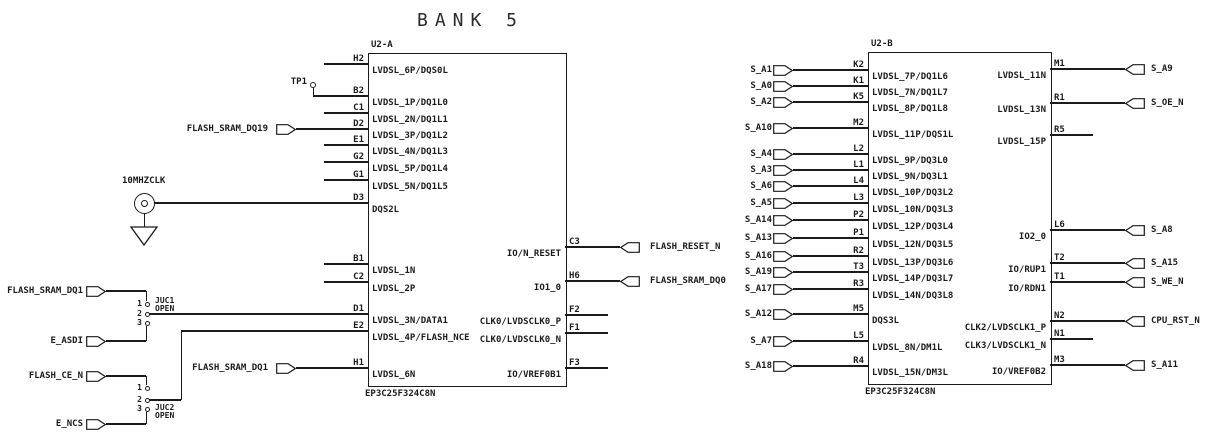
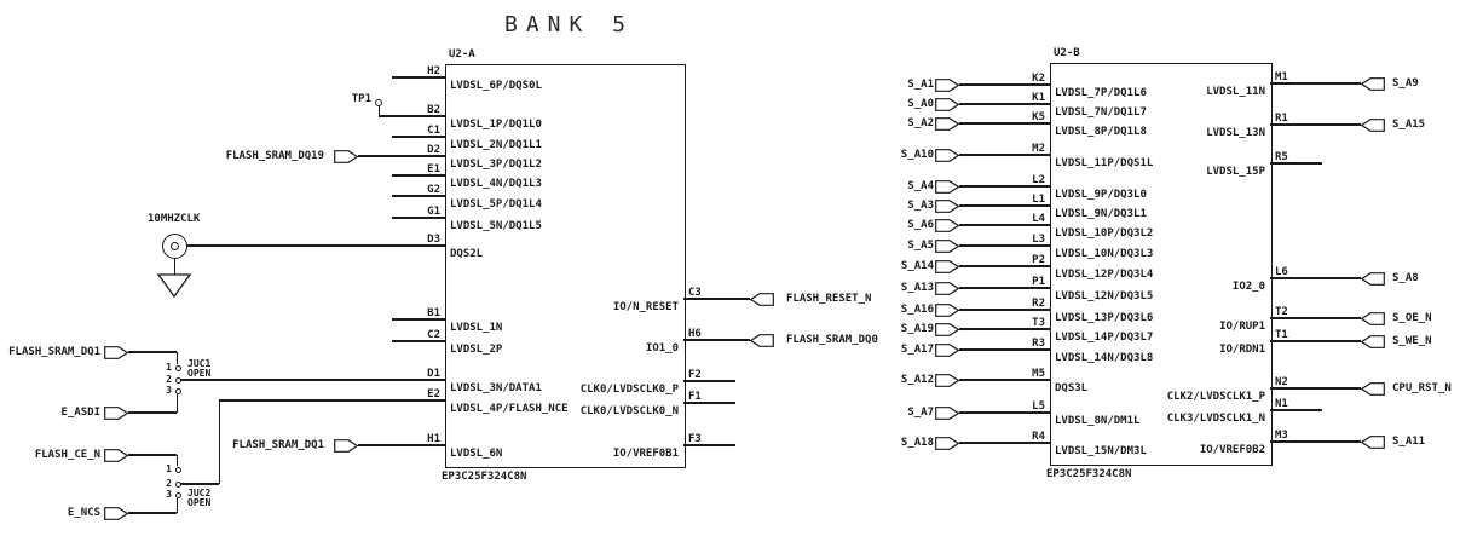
  BANK 5
  U2-A
  EP3C25F324C8N
  H2
  LVDSL_6P/DQS0L
  B2
  LVDSL_1P/DQ1L0
  C1
  LVDSL_2N/DQ1L1
  D2
  LVDSL_3P/DQ1L2
  FLASH_SRAM_DQ19
  E1
  LVDSL_4N/DQ1L3
  G2
  LVDSL_5P/DQ1L4
  G1
  LVDSL_5N/DQ1L5
  D3
  DQS2L
  B1
  LVDSL_1N
  C2
  LVDSL_2P
  D1
  LVDSL_3N/DATA1
  E2
  LVDSL_4P/FLASH_NCE
  H1
  LVDSL_6N
  FLASH_SRAM_DQ1
  C3
  IO/N_RESET
  FLASH_RESET_N
  H6
  IO1_0
  FLASH_SRAM_DQ0
  F2
  CLK0/LVDSCLK0_P
  F1
  CLK0/LVDSCLK0_N
  F3
  IO/VREF0B1
  U2-B
  EP3C25F324C8N
  K2
  LVDSL_7P/DQ1L6
  S_A1
  K1
  LVDSL_7N/DQ1L7
  S_A0
  K5
  LVDSL_8P/DQ1L8
  S_A2
  M2
  LVDSL_11P/DQS1L
  S_A10
  L2
  LVDSL_9P/DQ3L0
  S_A4
  L1
  LVDSL_9N/DQ3L1
  S_A3
  L4
  LVDSL_10P/DQ3L2
  S_A6
  L3
  LVDSL_10N/DQ3L3
  S_A5
  P2
  LVDSL_12P/DQ3L4
  S_A14
  P1
  LVDSL_12N/DQ3L5
  S_A13
  R2
  LVDSL_13P/DQ3L6
  S_A16
  T3
  LVDSL_14P/DQ3L7
  S_A19
  R3
  LVDSL_14N/DQ3L8
  S_A17
  M5
  DQS3L
  S_A12
  L5
  LVDSL_8N/DM1L
  S_A7
  R4
  LVDSL_15N/DM3L
  S_A18
  M1
  LVDSL_11N
  S_A9
  R1
  LVDSL_13N
- S_OE_N
+ S_A15
  R5
  LVDSL_15P
  L6
  IO2_0
  S_A8
  T2
  IO/RUP1
- S_A15
+ S_OE_N
  T1
  IO/RDN1
  S_WE_N
  N2
  CLK2/LVDSCLK1_P
  CPU_RST_N
  N1
  CLK3/LVDSCLK1_N
  M3
  IO/VREF0B2
  S_A11
  TP1
  10MHZCLK
  FLASH_SRAM_DQ1
  E_ASDI
  FLASH_CE_N
  E_NCS
  1
  2
  3
  JUC1
  OPEN
  1
  2
  3
  JUC2
  OPEN
